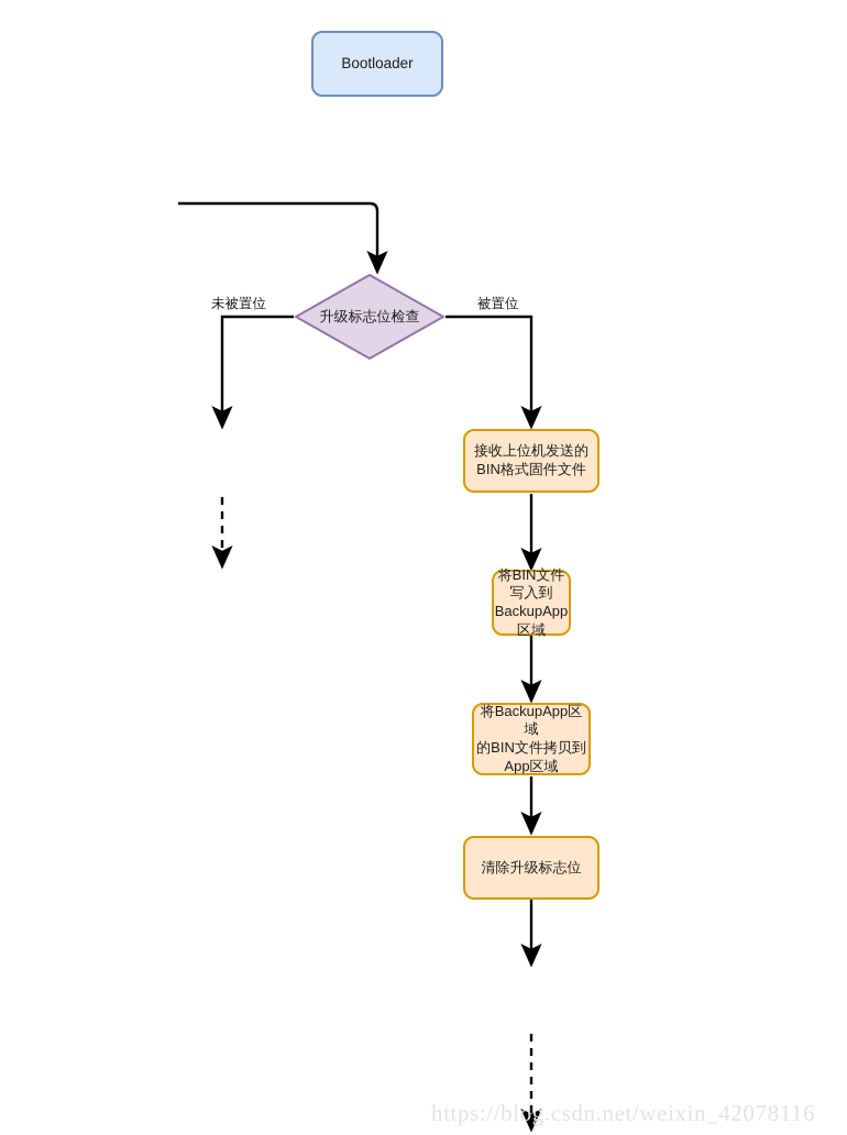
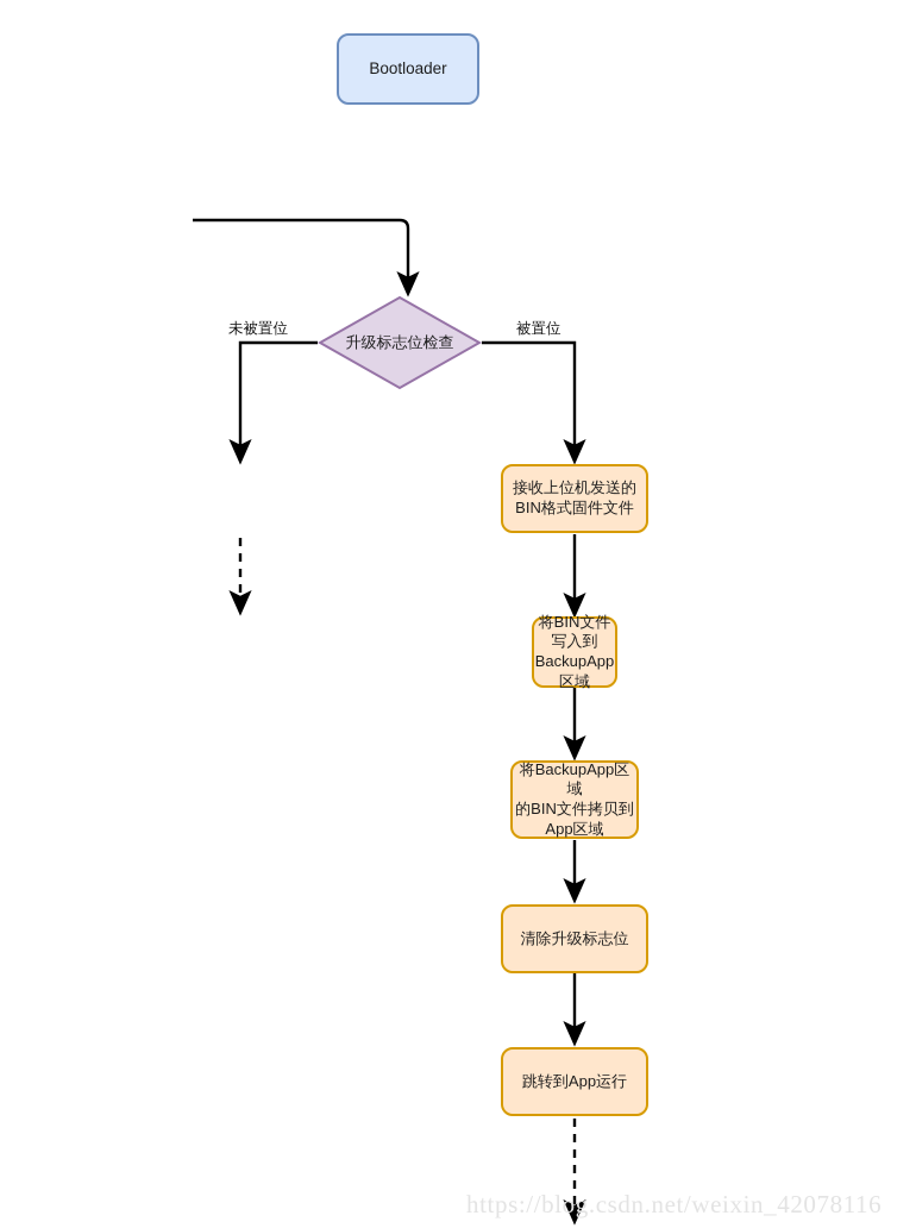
  Bootloader
  升级标志位检查
  未被置位
  被置位
  接收上位机发送的
  BIN格式固件文件
  将BIN文件写入到
  BackupApp区域
  将BackupApp区域
  的BIN文件拷贝到
  App区域
  清除升级标志位
+ 跳转到App运行
  https://blog.csdn.net/weixin_42078116
